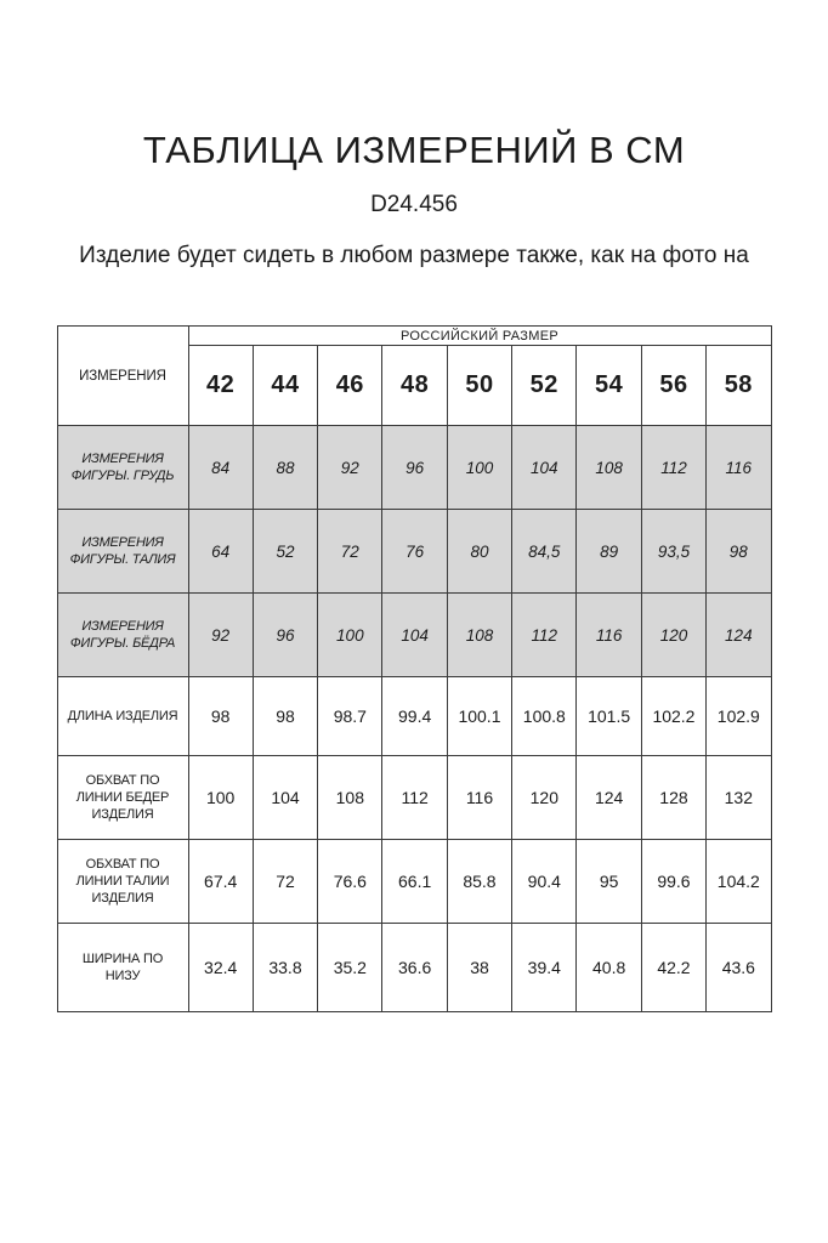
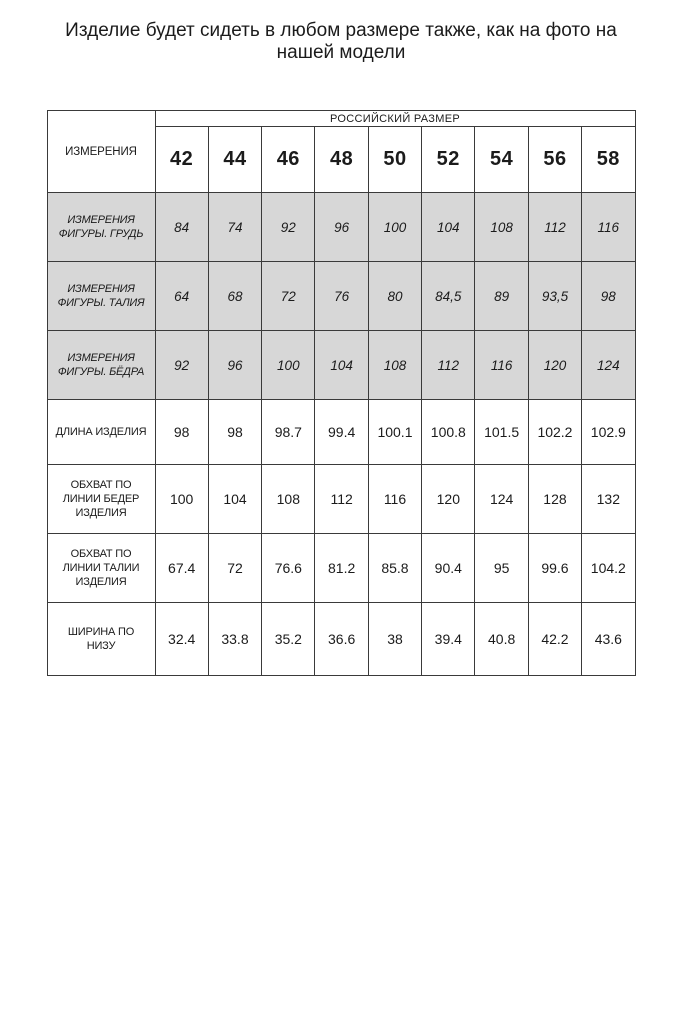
- ТАБЛИЦА ИЗМЕРЕНИЙ В СМ
- D24.456
  Изделие будет сидеть в любом размере также, как на фото на
+ нашей модели
  ИЗМЕРЕНИЯ	РОССИЙСКИЙ РАЗМЕР
  42	44	46	48	50	52	54	56	58
- ИЗМЕРЕНИЯ ФИГУРЫ. ГРУДЬ	84	88	92	96	100	104	108	112	116
+ ИЗМЕРЕНИЯ ФИГУРЫ. ГРУДЬ	84	74	92	96	100	104	108	112	116
- ИЗМЕРЕНИЯ ФИГУРЫ. ТАЛИЯ	64	52	72	76	80	84,5	89	93,5	98
+ ИЗМЕРЕНИЯ ФИГУРЫ. ТАЛИЯ	64	68	72	76	80	84,5	89	93,5	98
  ИЗМЕРЕНИЯ ФИГУРЫ. БЁДРА	92	96	100	104	108	112	116	120	124
  ДЛИНА ИЗДЕЛИЯ	98	98	98.7	99.4	100.1	100.8	101.5	102.2	102.9
  ОБХВАТ ПО ЛИНИИ БЕДЕР ИЗДЕЛИЯ	100	104	108	112	116	120	124	128	132
- ОБХВАТ ПО ЛИНИИ ТАЛИИ ИЗДЕЛИЯ	67.4	72	76.6	66.1	85.8	90.4	95	99.6	104.2
+ ОБХВАТ ПО ЛИНИИ ТАЛИИ ИЗДЕЛИЯ	67.4	72	76.6	81.2	85.8	90.4	95	99.6	104.2
  ШИРИНА ПО НИЗУ	32.4	33.8	35.2	36.6	38	39.4	40.8	42.2	43.6
